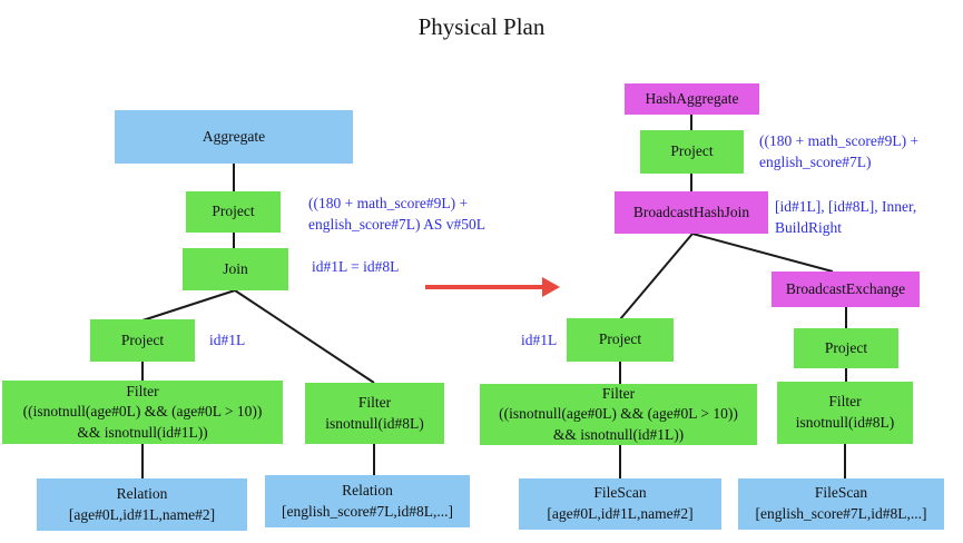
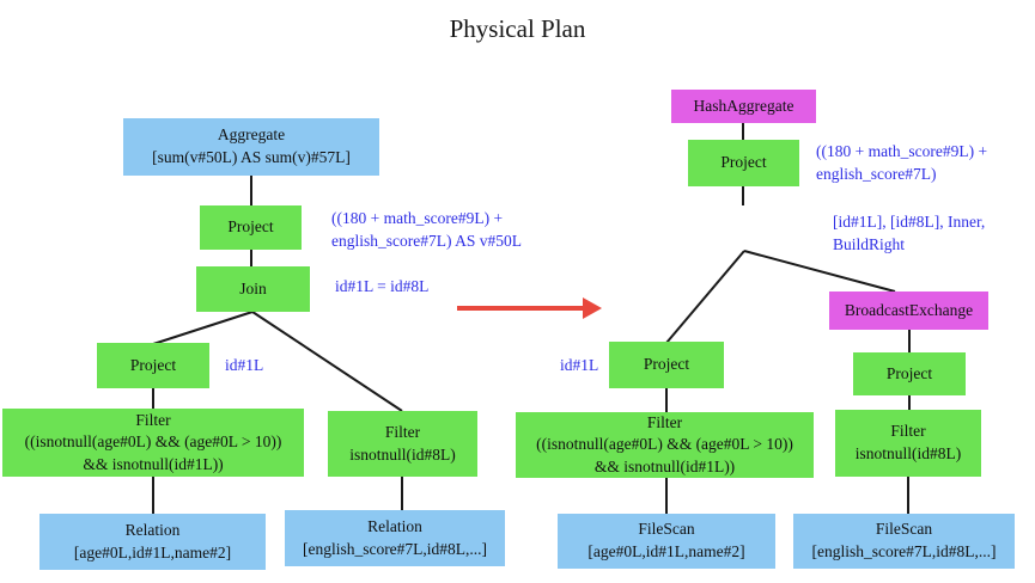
  Physical Plan
  Aggregate
+ [sum(v#50L) AS sum(v)#57L]
  Project
  ((180 + math_score#9L) +
  english_score#7L) AS v#50L
  Join
  id#1L = id#8L
  Project
  id#1L
  Filter
  ((isnotnull(age#0L) && (age#0L > 10))
  && isnotnull(id#1L))
  Filter
  isnotnull(id#8L)
  Relation
  [age#0L,id#1L,name#2]
  Relation
  [english_score#7L,id#8L,...]
  HashAggregate
  Project
  ((180 + math_score#9L) +
  english_score#7L)
- BroadcastHashJoin
  [id#1L], [id#8L], Inner,
  BuildRight
  BroadcastExchange
  Project
  id#1L
  Project
  Filter
  ((isnotnull(age#0L) && (age#0L > 10))
  && isnotnull(id#1L))
  Filter
  isnotnull(id#8L)
  FileScan
  [age#0L,id#1L,name#2]
  FileScan
  [english_score#7L,id#8L,...]
